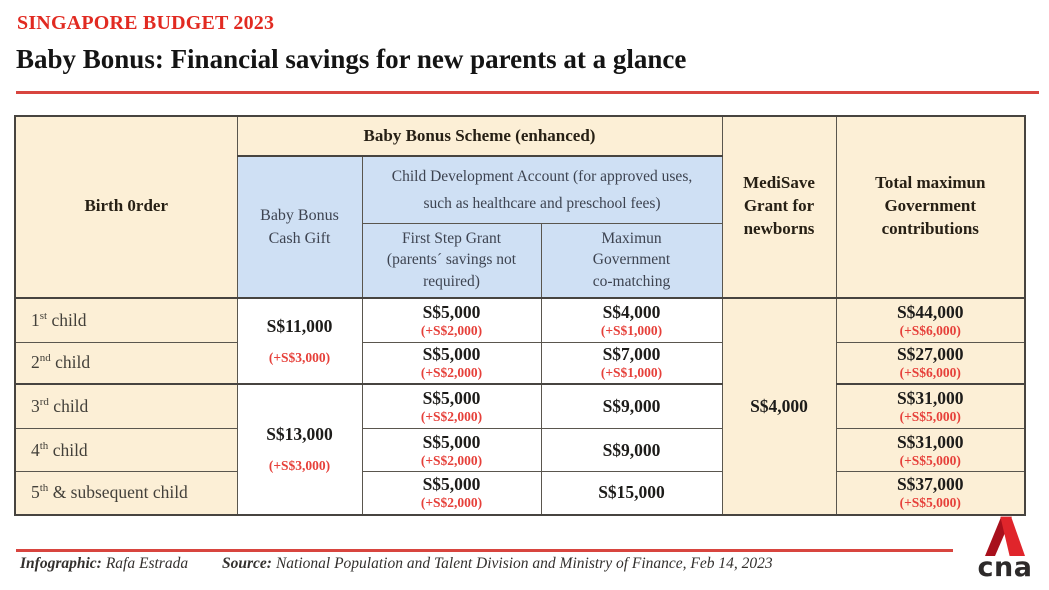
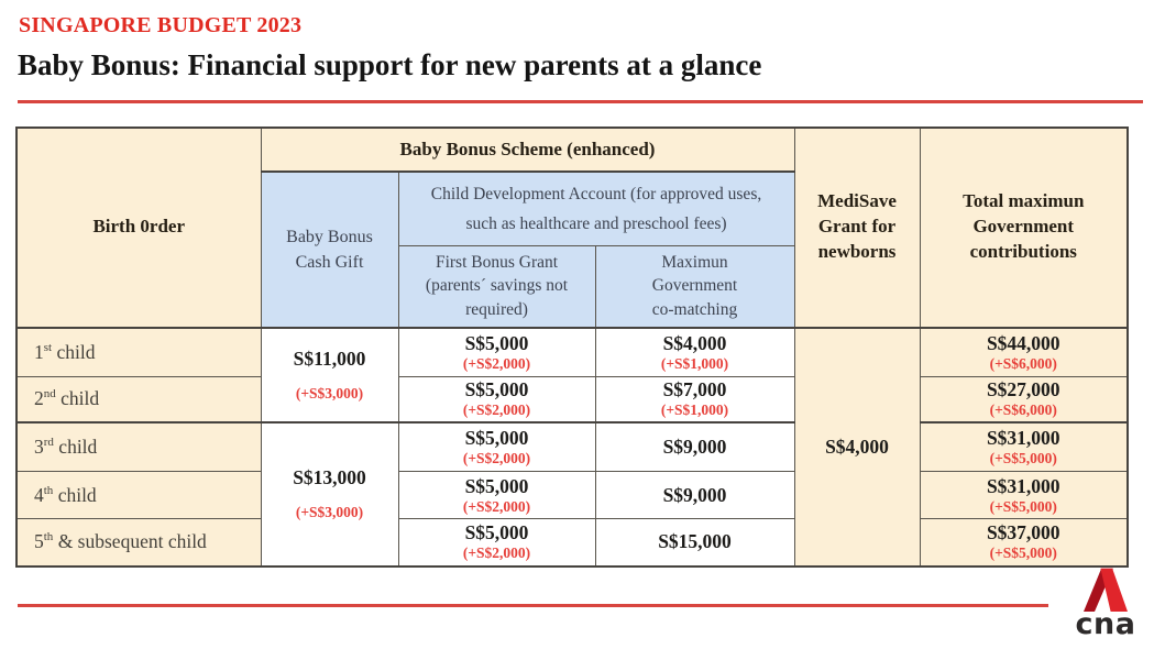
  SINGAPORE BUDGET 2023
- Baby Bonus: Financial savings for new parents at a glance
+ Baby Bonus: Financial support for new parents at a glance
  Birth 0rder	Baby Bonus Scheme (enhanced)	MediSave Grant for newborns	Total maximun Government contributions
  Baby Bonus Cash Gift	Child Development Account (for approved uses, such as healthcare and preschool fees)
- First Step Grant (parents´ savings not required)	Maximun Government co-matching
+ First Bonus Grant (parents´ savings not required)	Maximun Government co-matching
  1st child	S$11,000 (+S$3,000)	S$5,000 (+S$2,000)	S$4,000 (+S$1,000)	S$4,000	S$44,000 (+S$6,000)
  2nd child	S$5,000 (+S$2,000)	S$7,000 (+S$1,000)	S$27,000 (+S$6,000)
  3rd child	S$13,000 (+S$3,000)	S$5,000 (+S$2,000)	S$9,000	S$31,000 (+S$5,000)
  4th child	S$5,000 (+S$2,000)	S$9,000	S$31,000 (+S$5,000)
  5th & subsequent child	S$5,000 (+S$2,000)	S$15,000	S$37,000 (+S$5,000)
- Infographic: Rafa Estrada
- Source: National Population and Talent Division and Ministry of Finance, Feb 14, 2023
  cna
